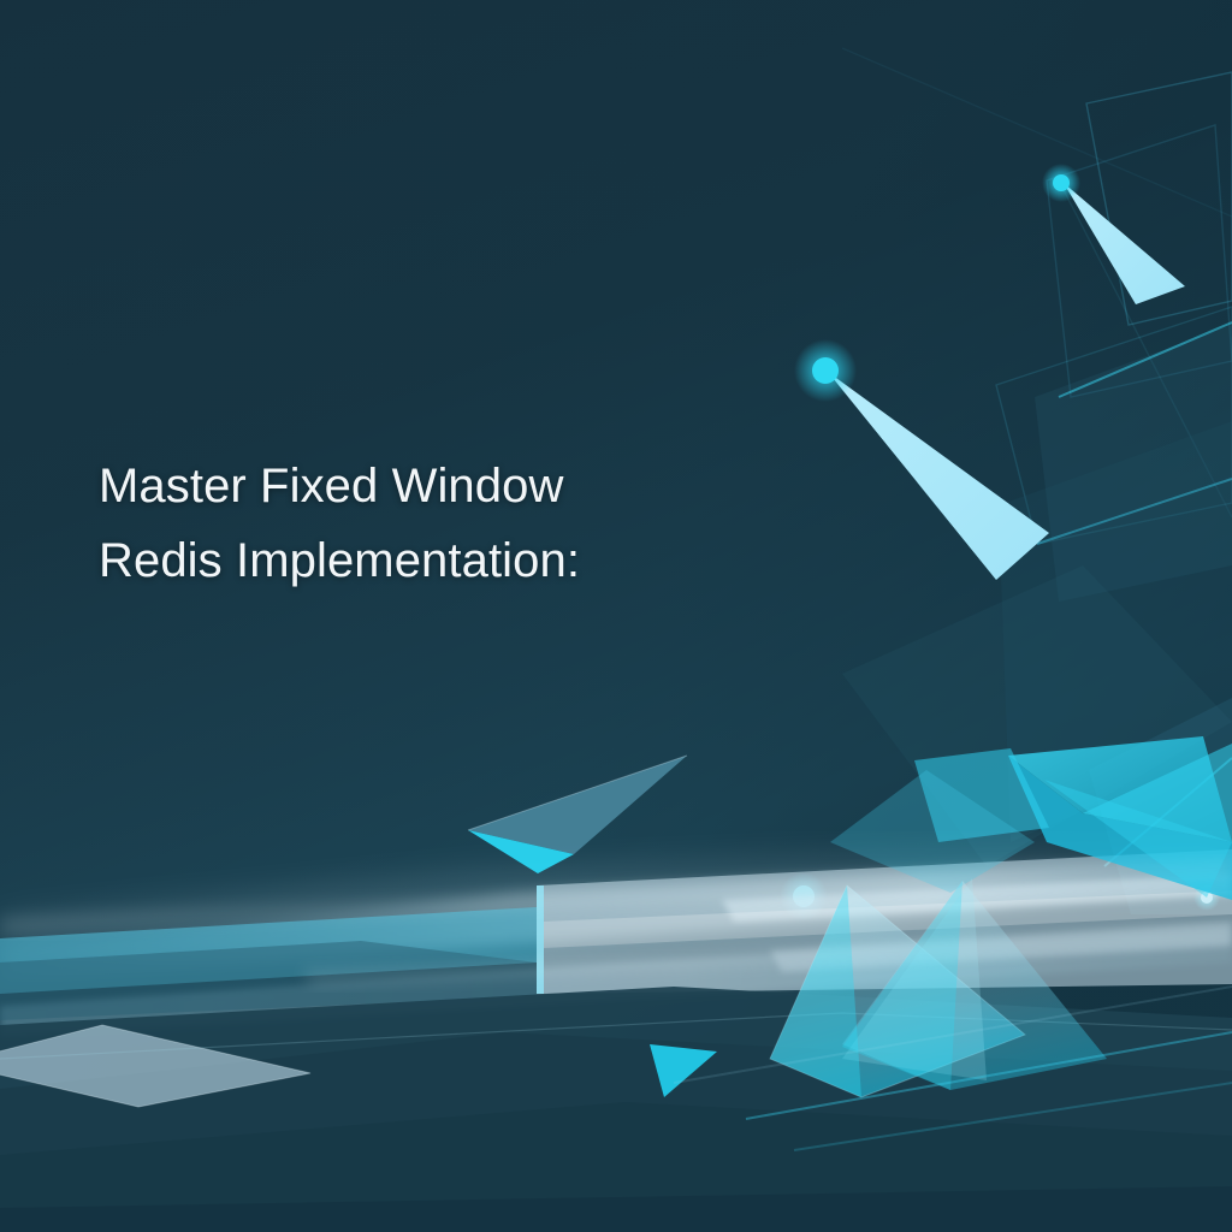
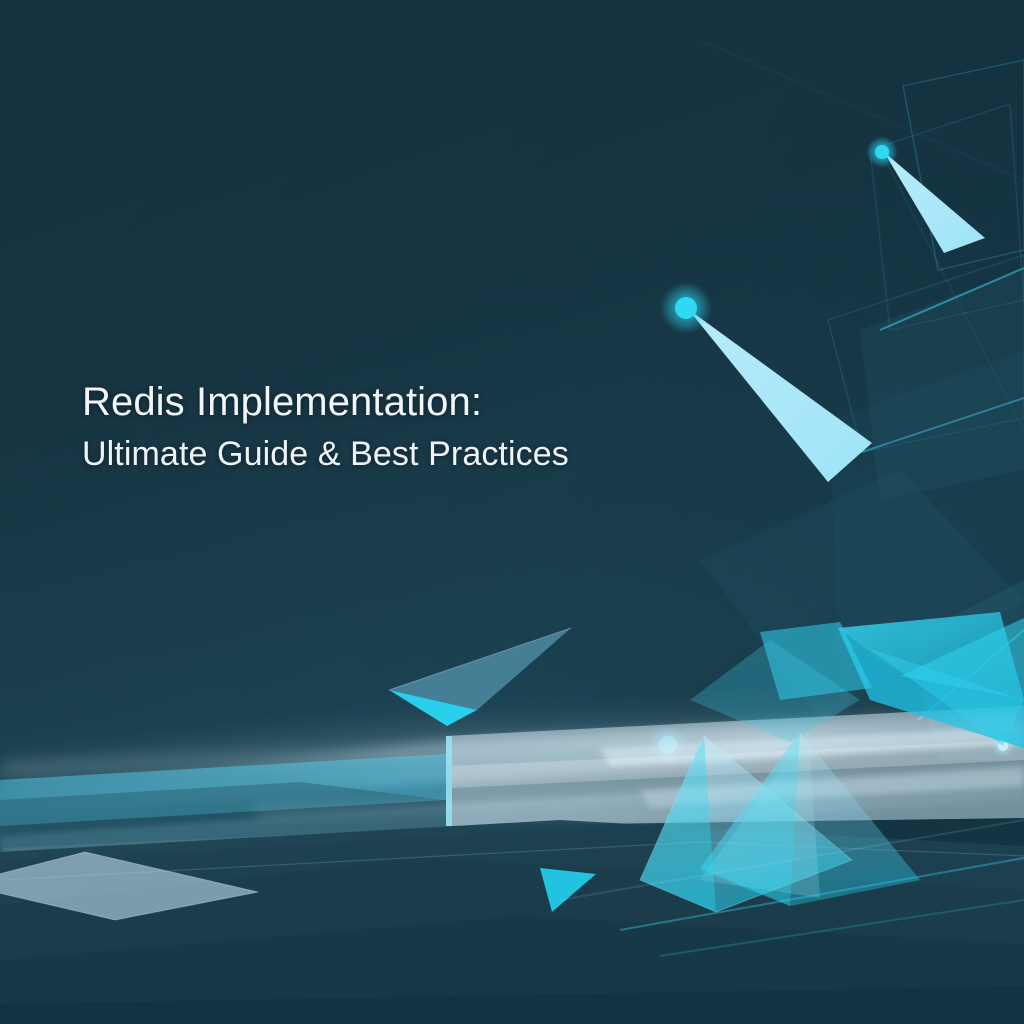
- Master Fixed Window
  Redis Implementation:
+ Ultimate Guide & Best Practices
